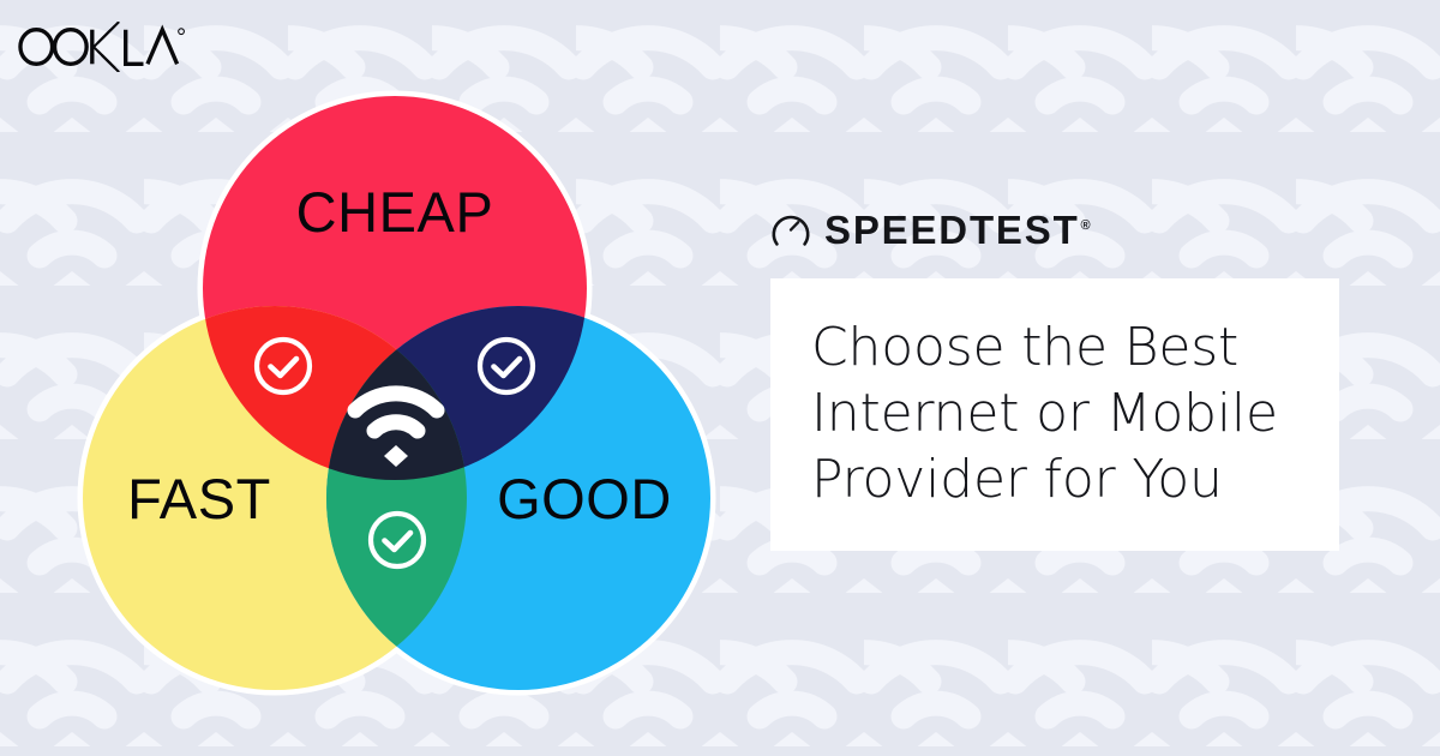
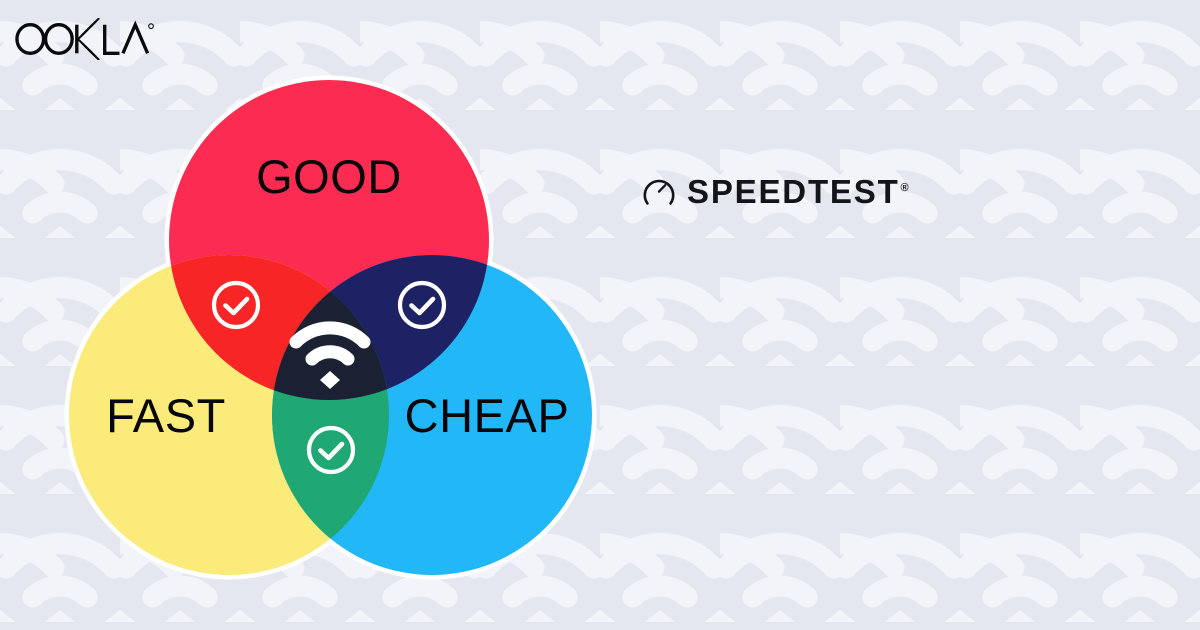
- CHEAP
+ GOOD
  FAST
- GOOD
+ CHEAP
  SPEEDTEST®
- Choose the Best
- Internet or Mobile
- Provider for You
